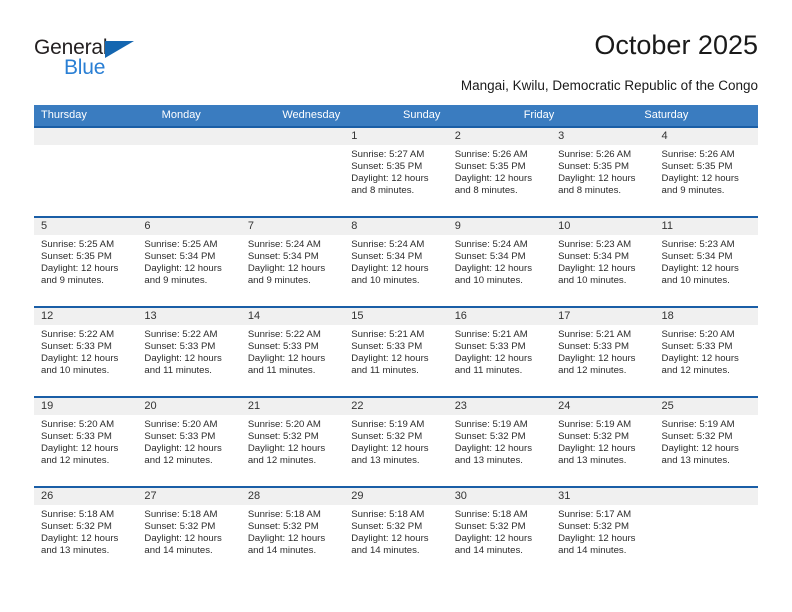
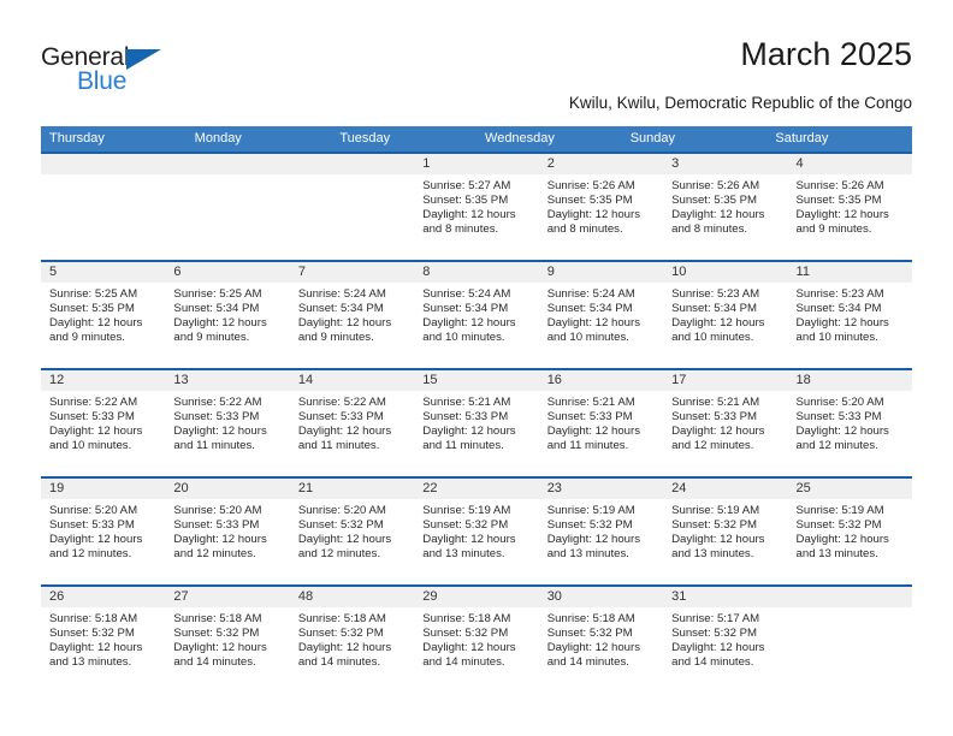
  General
  Blue
- October 2025
+ March 2025
- Mangai, Kwilu, Democratic Republic of the Congo
+ Kwilu, Kwilu, Democratic Republic of the Congo
  Thursday
  Monday
+ Tuesday
  Wednesday
  Sunday
- Friday
  Saturday
  1
  Sunrise: 5:27 AM
  Sunset: 5:35 PM
  Daylight: 12 hours
  and 8 minutes.
  2
  Sunrise: 5:26 AM
  Sunset: 5:35 PM
  Daylight: 12 hours
  and 8 minutes.
  3
  Sunrise: 5:26 AM
  Sunset: 5:35 PM
  Daylight: 12 hours
  and 8 minutes.
  4
  Sunrise: 5:26 AM
  Sunset: 5:35 PM
  Daylight: 12 hours
  and 9 minutes.
  5
  Sunrise: 5:25 AM
  Sunset: 5:35 PM
  Daylight: 12 hours
  and 9 minutes.
  6
  Sunrise: 5:25 AM
  Sunset: 5:34 PM
  Daylight: 12 hours
  and 9 minutes.
  7
  Sunrise: 5:24 AM
  Sunset: 5:34 PM
  Daylight: 12 hours
  and 9 minutes.
  8
  Sunrise: 5:24 AM
  Sunset: 5:34 PM
  Daylight: 12 hours
  and 10 minutes.
  9
  Sunrise: 5:24 AM
  Sunset: 5:34 PM
  Daylight: 12 hours
  and 10 minutes.
  10
  Sunrise: 5:23 AM
  Sunset: 5:34 PM
  Daylight: 12 hours
  and 10 minutes.
  11
  Sunrise: 5:23 AM
  Sunset: 5:34 PM
  Daylight: 12 hours
  and 10 minutes.
  12
  Sunrise: 5:22 AM
  Sunset: 5:33 PM
  Daylight: 12 hours
  and 10 minutes.
  13
  Sunrise: 5:22 AM
  Sunset: 5:33 PM
  Daylight: 12 hours
  and 11 minutes.
  14
  Sunrise: 5:22 AM
  Sunset: 5:33 PM
  Daylight: 12 hours
  and 11 minutes.
  15
  Sunrise: 5:21 AM
  Sunset: 5:33 PM
  Daylight: 12 hours
  and 11 minutes.
  16
  Sunrise: 5:21 AM
  Sunset: 5:33 PM
  Daylight: 12 hours
  and 11 minutes.
  17
  Sunrise: 5:21 AM
  Sunset: 5:33 PM
  Daylight: 12 hours
  and 12 minutes.
  18
  Sunrise: 5:20 AM
  Sunset: 5:33 PM
  Daylight: 12 hours
  and 12 minutes.
  19
  Sunrise: 5:20 AM
  Sunset: 5:33 PM
  Daylight: 12 hours
  and 12 minutes.
  20
  Sunrise: 5:20 AM
  Sunset: 5:33 PM
  Daylight: 12 hours
  and 12 minutes.
  21
  Sunrise: 5:20 AM
  Sunset: 5:32 PM
  Daylight: 12 hours
  and 12 minutes.
  22
  Sunrise: 5:19 AM
  Sunset: 5:32 PM
  Daylight: 12 hours
  and 13 minutes.
  23
  Sunrise: 5:19 AM
  Sunset: 5:32 PM
  Daylight: 12 hours
  and 13 minutes.
  24
  Sunrise: 5:19 AM
  Sunset: 5:32 PM
  Daylight: 12 hours
  and 13 minutes.
  25
  Sunrise: 5:19 AM
  Sunset: 5:32 PM
  Daylight: 12 hours
  and 13 minutes.
  26
  Sunrise: 5:18 AM
  Sunset: 5:32 PM
  Daylight: 12 hours
  and 13 minutes.
  27
  Sunrise: 5:18 AM
  Sunset: 5:32 PM
  Daylight: 12 hours
  and 14 minutes.
- 28
+ 48
  Sunrise: 5:18 AM
  Sunset: 5:32 PM
  Daylight: 12 hours
  and 14 minutes.
  29
  Sunrise: 5:18 AM
  Sunset: 5:32 PM
  Daylight: 12 hours
  and 14 minutes.
  30
  Sunrise: 5:18 AM
  Sunset: 5:32 PM
  Daylight: 12 hours
  and 14 minutes.
  31
  Sunrise: 5:17 AM
  Sunset: 5:32 PM
  Daylight: 12 hours
  and 14 minutes.
